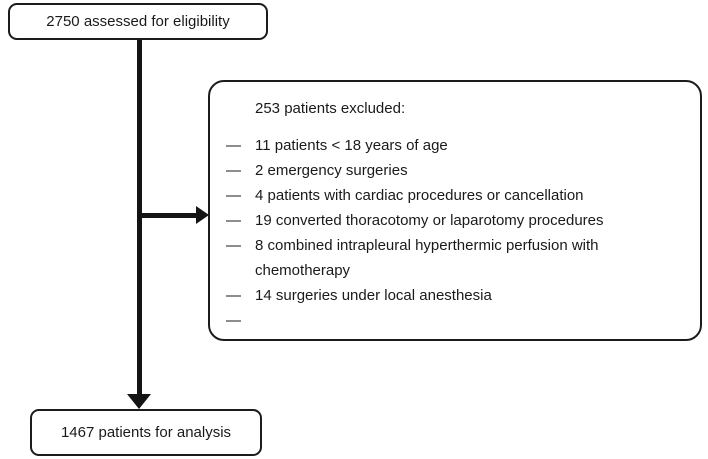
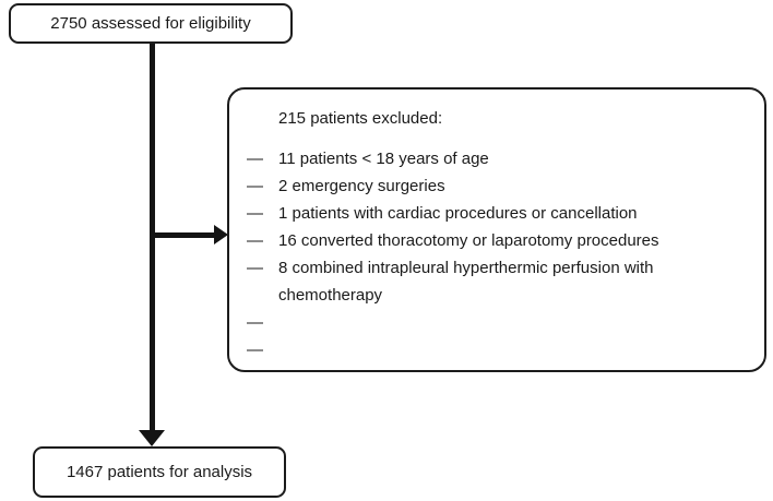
  2750 assessed for eligibility
- 253 patients excluded:
+ 215 patients excluded:
  —
  11 patients < 18 years of age
  —
  2 emergency surgeries
  —
- 4 patients with cardiac procedures or cancellation
+ 1 patients with cardiac procedures or cancellation
  —
- 19 converted thoracotomy or laparotomy procedures
+ 16 converted thoracotomy or laparotomy procedures
  —
  8 combined intrapleural hyperthermic perfusion with
  chemotherapy
  —
- 14 surgeries under local anesthesia
  —
  1467 patients for analysis
